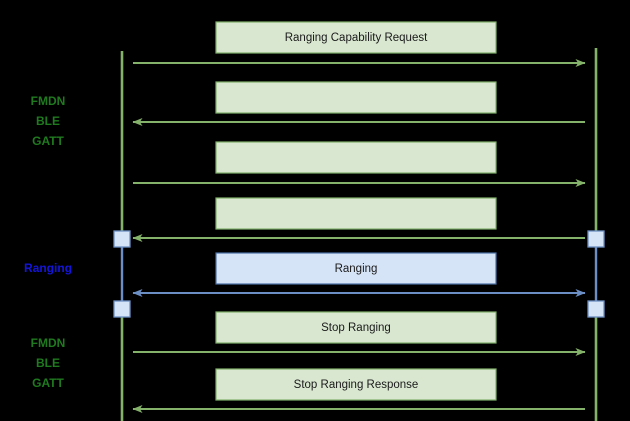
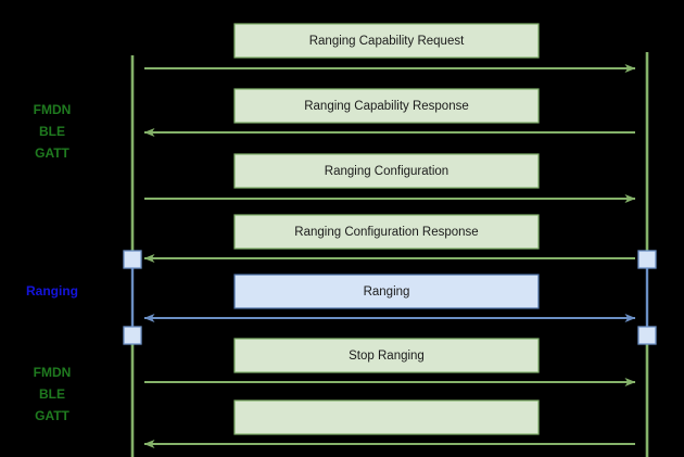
  Ranging Capability Request
+ Ranging Capability Response
+ Ranging Configuration
+ Ranging Configuration Response
  Ranging
  Stop Ranging
- Stop Ranging Response
  FMDN
  BLE
  GATT
  Ranging
  FMDN
  BLE
  GATT
